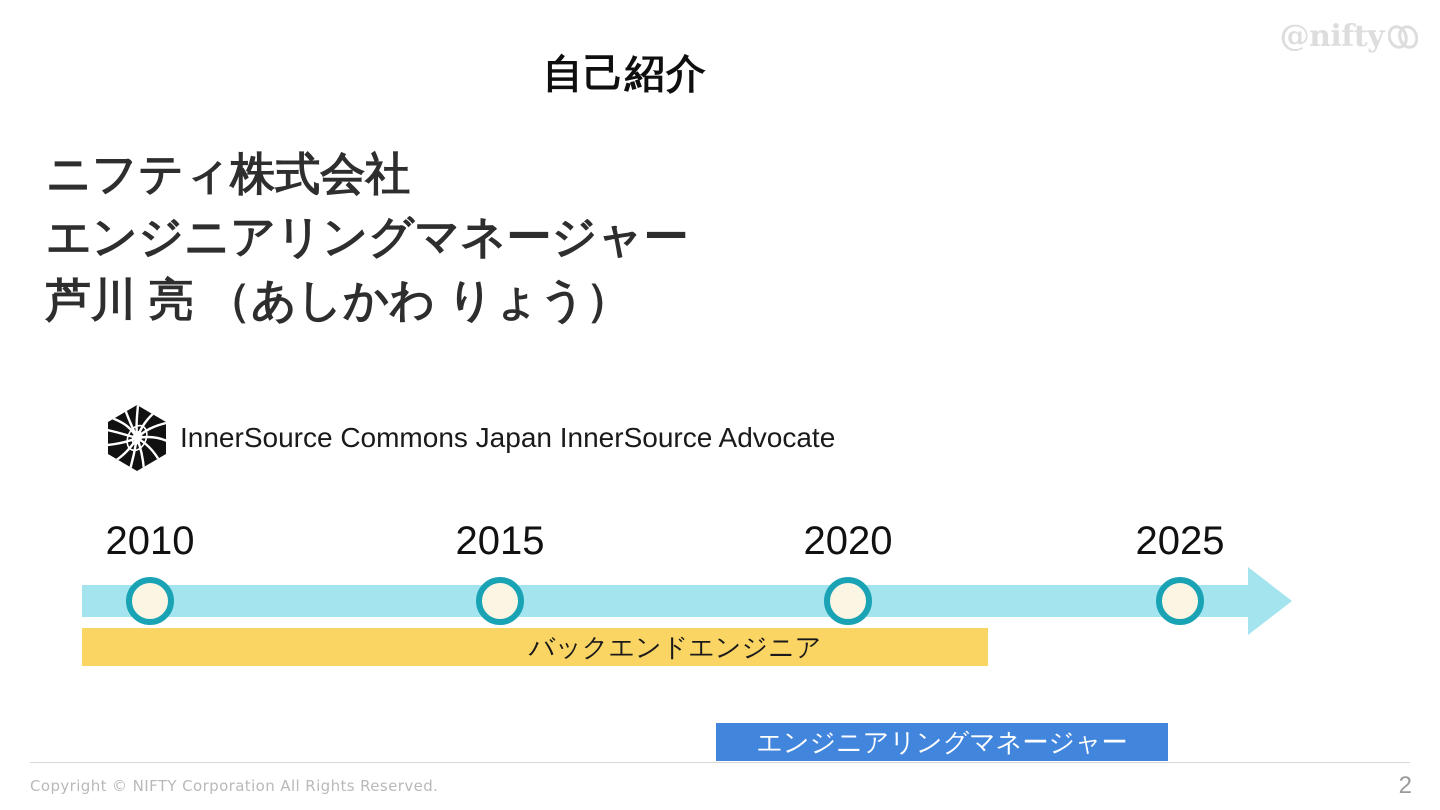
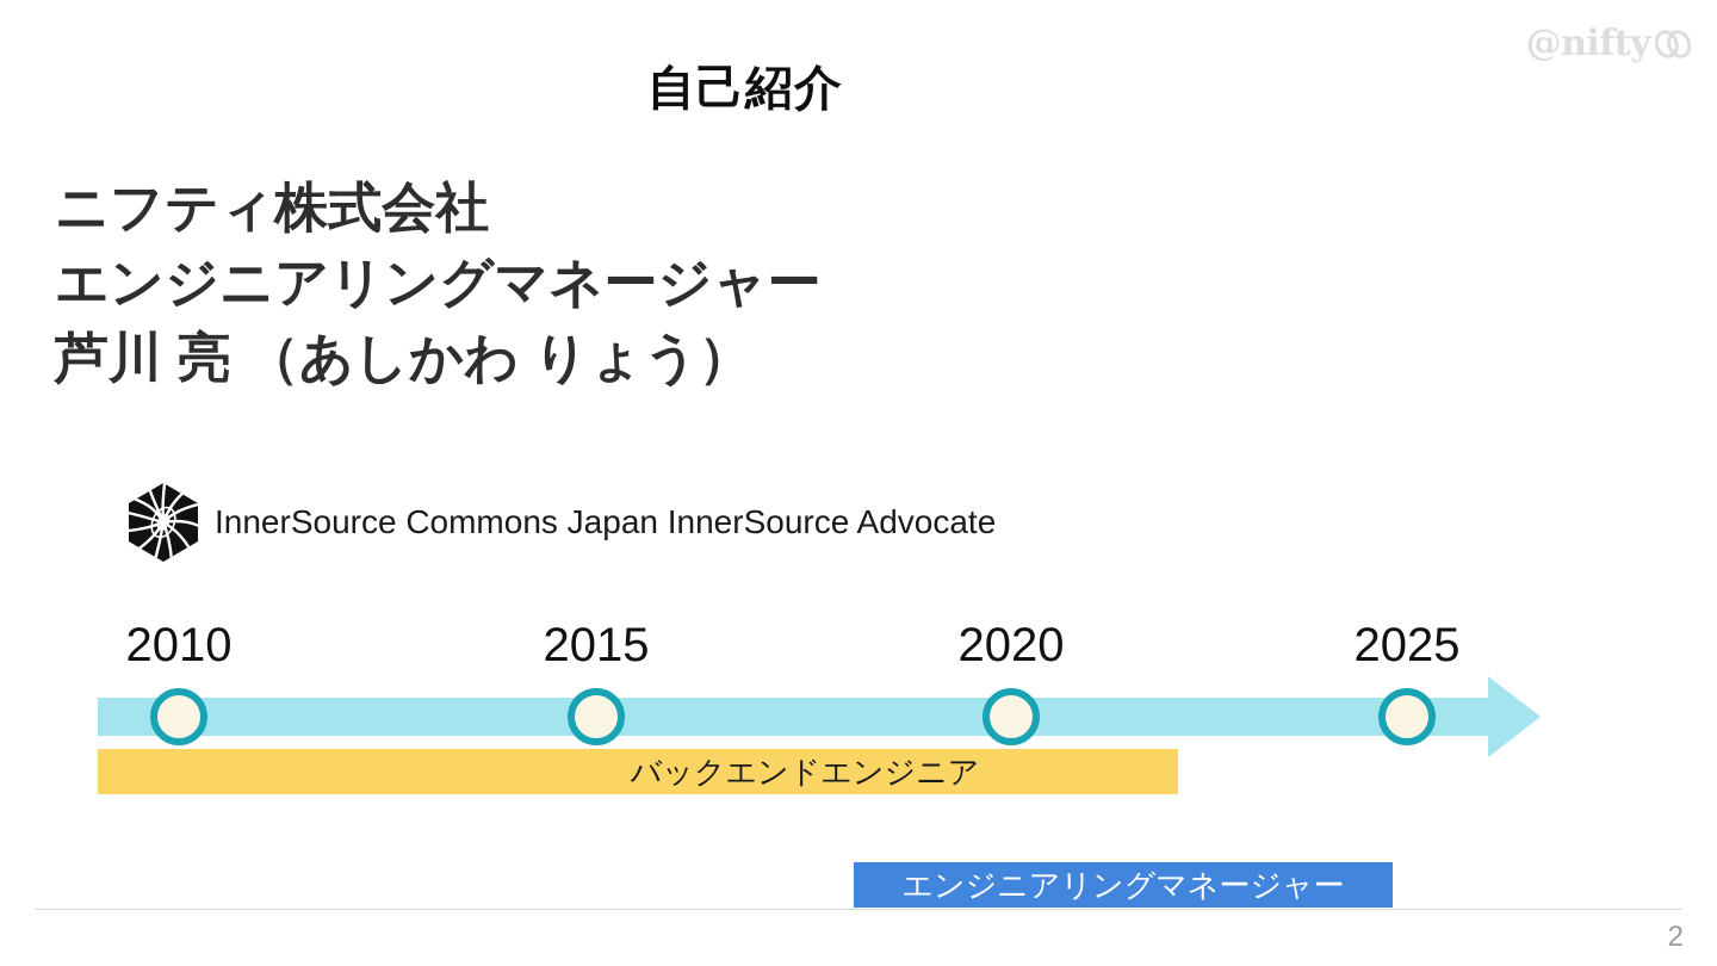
  @nifty
  自己紹介
  ニフティ株式会社
  エンジニアリングマネージャー
  芦川 亮 （あしかわ りょう）
  InnerSource Commons Japan InnerSource Advocate
  2010
  2015
  2020
  2025
  バックエンドエンジニア
  エンジニアリングマネージャー
- Copyright © NIFTY Corporation All Rights Reserved.
  2
